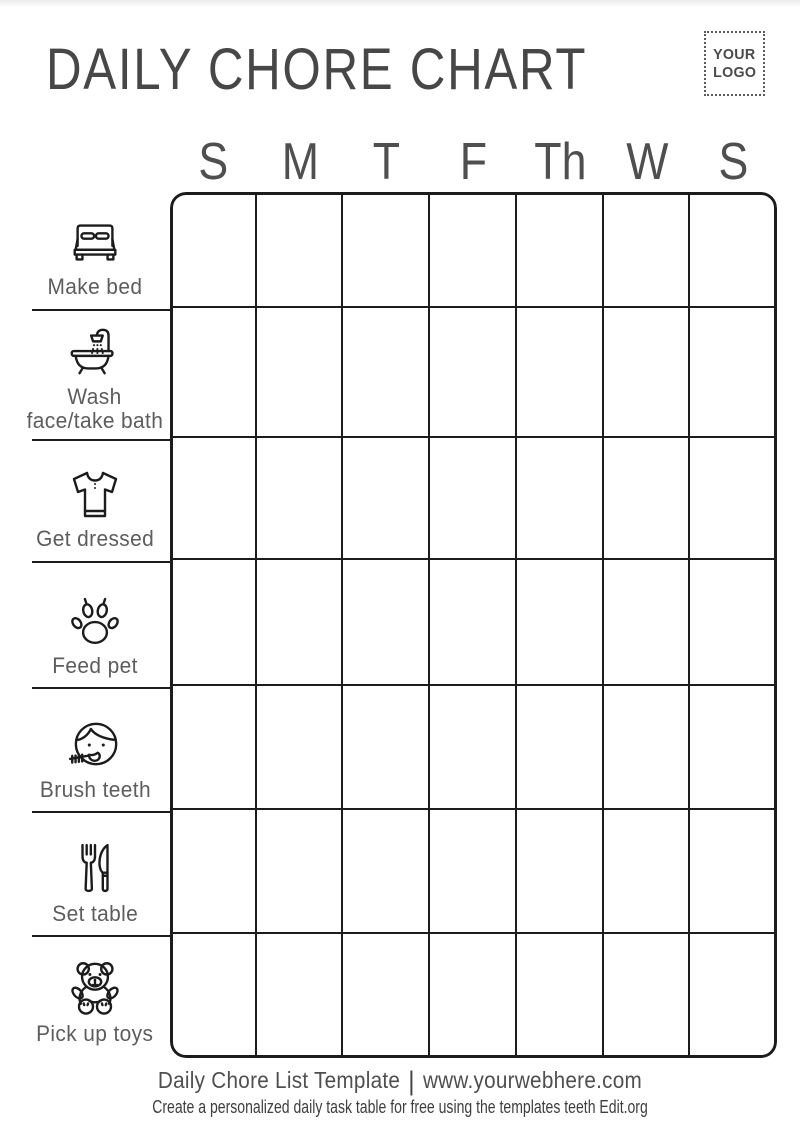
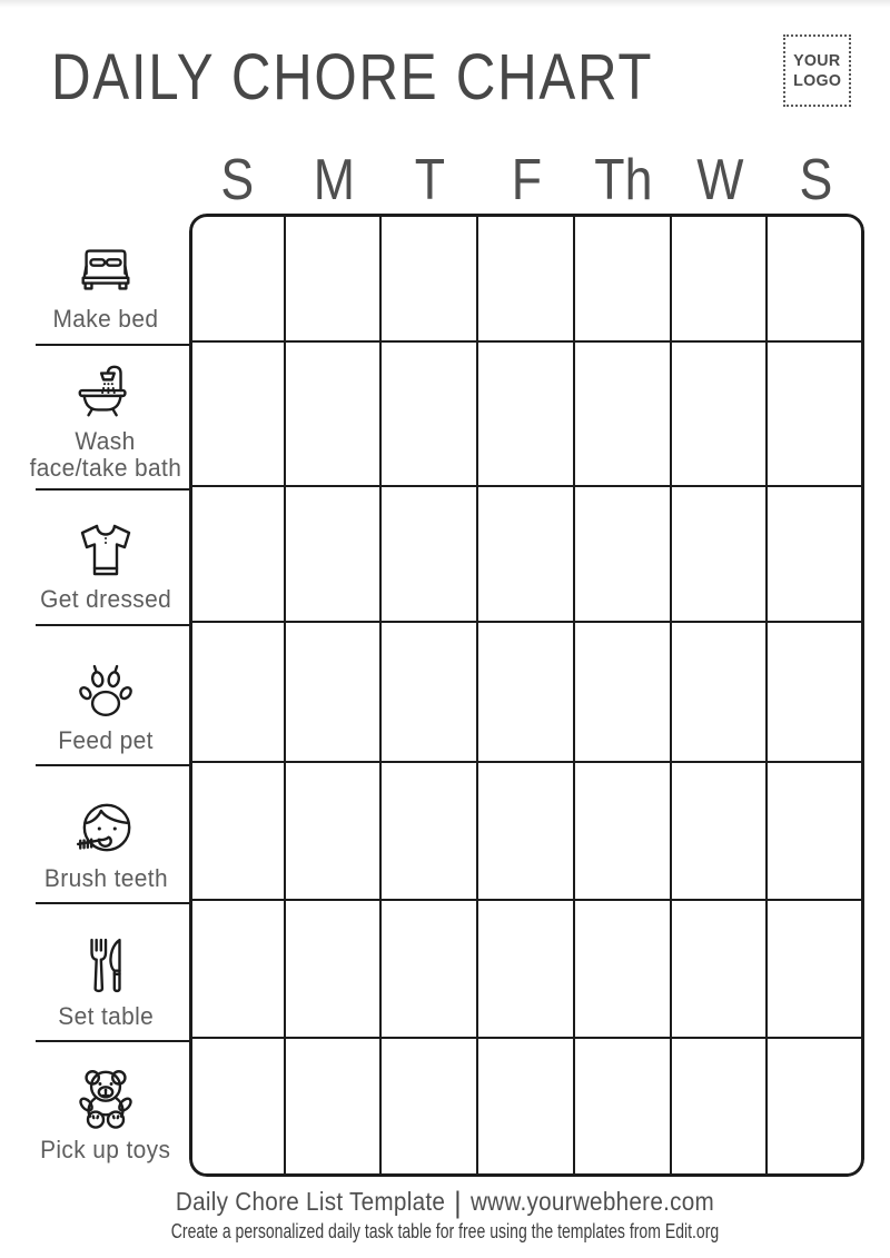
  DAILY CHORE CHART
  YOUR
  LOGO
  S
  M
  T
  F
  Th
  W
  S
  Make bed
  Wash
  face/take bath
  Get dressed
  Feed pet
  Brush teeth
  Set table
  Pick up toys
  Daily Chore List Template | www.yourwebhere.com
- Create a personalized daily task table for free using the templates teeth Edit.org
+ Create a personalized daily task table for free using the templates from Edit.org
